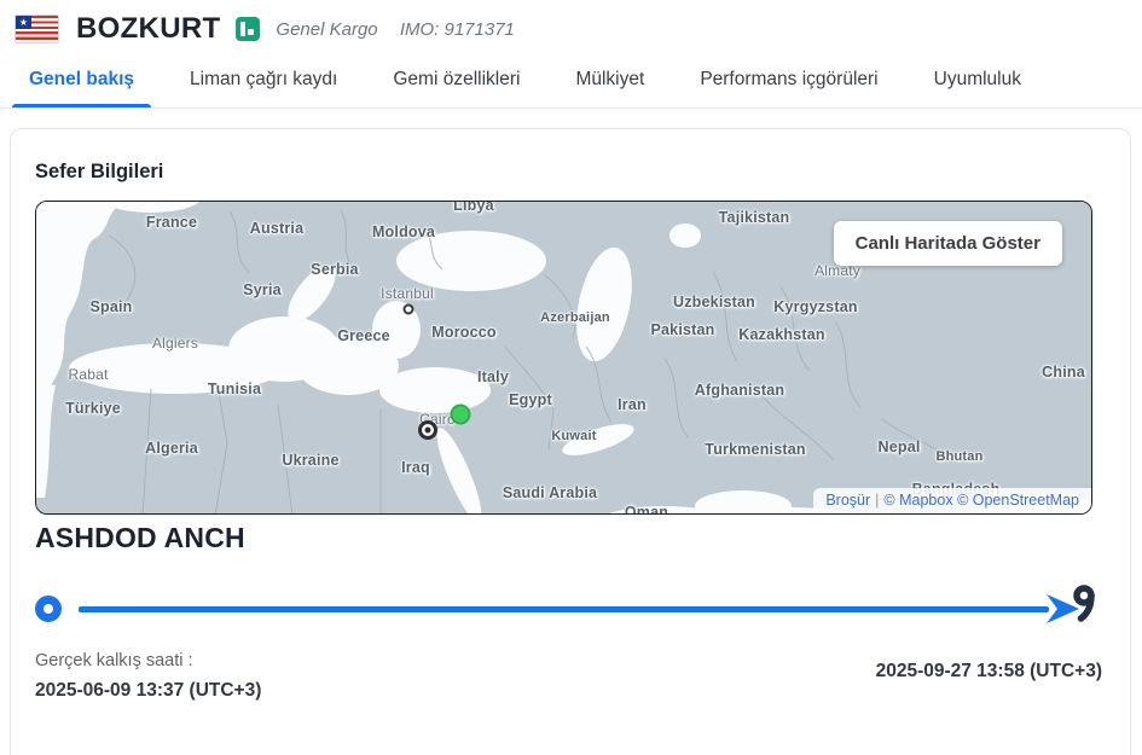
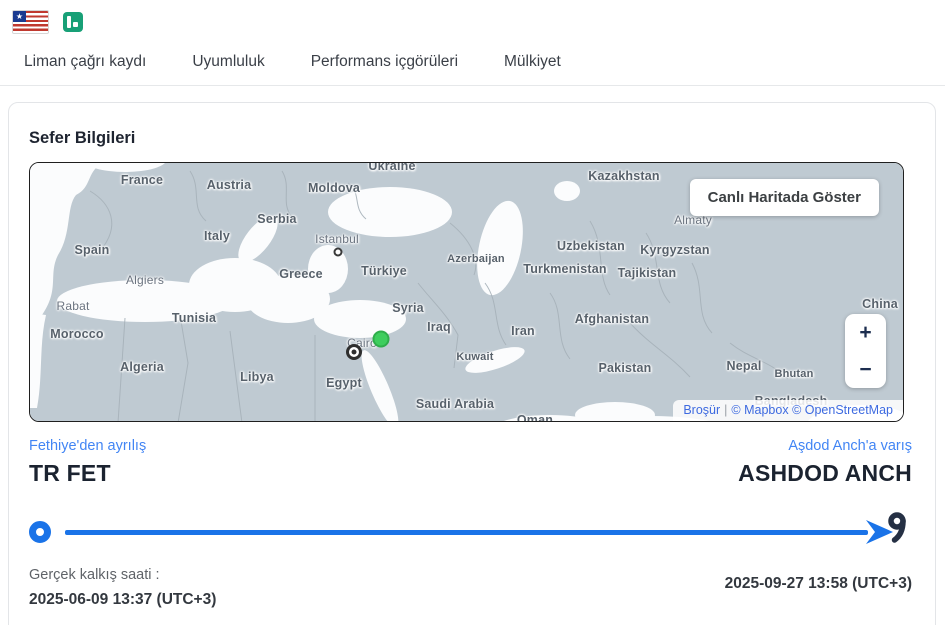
  ★
- BOZKURT
- Genel Kargo IMO: 9171371
- Genel bakış
  Liman çağrı kaydı
- Gemi özellikleri
- Mülkiyet
+ Uyumluluk
  Performans içgörüleri
- Uyumluluk
+ Mülkiyet
  Sefer Bilgileri
- Libya
+ Ukraine
  France
  Austria
  Moldova
- Tajikistan
+ Kazakhstan
  Serbia
  Almaty
- Syria
+ Italy
  Istanbul
  Uzbekistan
  Kyrgyzstan
  Spain
  Azerbaijan
- Pakistan
+ Turkmenistan
- Morocco
+ Türkiye
  Greece
- Kazakhstan
+ Tajikistan
  Algiers
  China
  Rabat
- Italy
+ Syria
  Tunisia
  Afghanistan
- Egypt
+ Iraq
  Iran
- Türkiye
+ Morocco
  Cair
  Kuwait
  Algeria
- Turkmenistan
+ Pakistan
  Nepal
  Bhutan
- Ukraine
+ Libya
- Iraq
+ Egypt
  Bangladesh
  Saudi Arabia
  Oman
  Canlı Haritada Göster
+ +
+ −
  Broşür | © Mapbox © OpenStreetMap
+ Fethiye'den ayrılış
+ TR FET
+ Aşdod Anch'a varış
  ASHDOD ANCH
  Gerçek kalkış saati :
  2025-06-09 13:37 (UTC+3)
  2025-09-27 13:58 (UTC+3)
